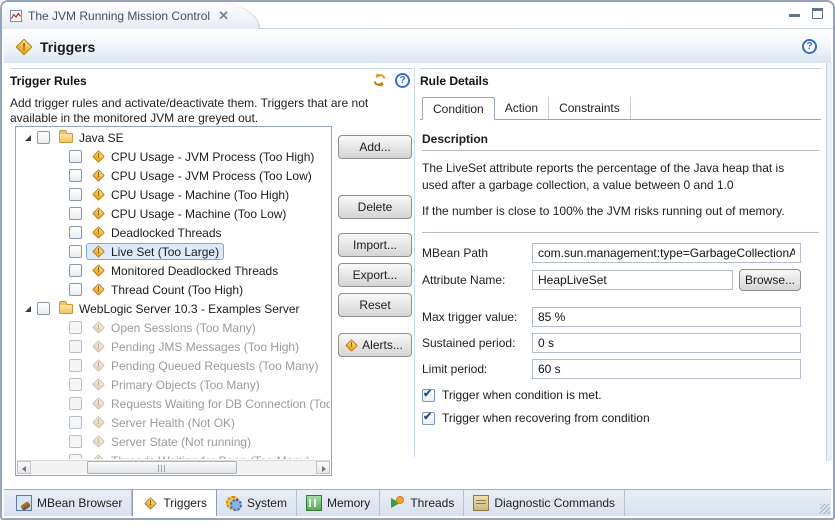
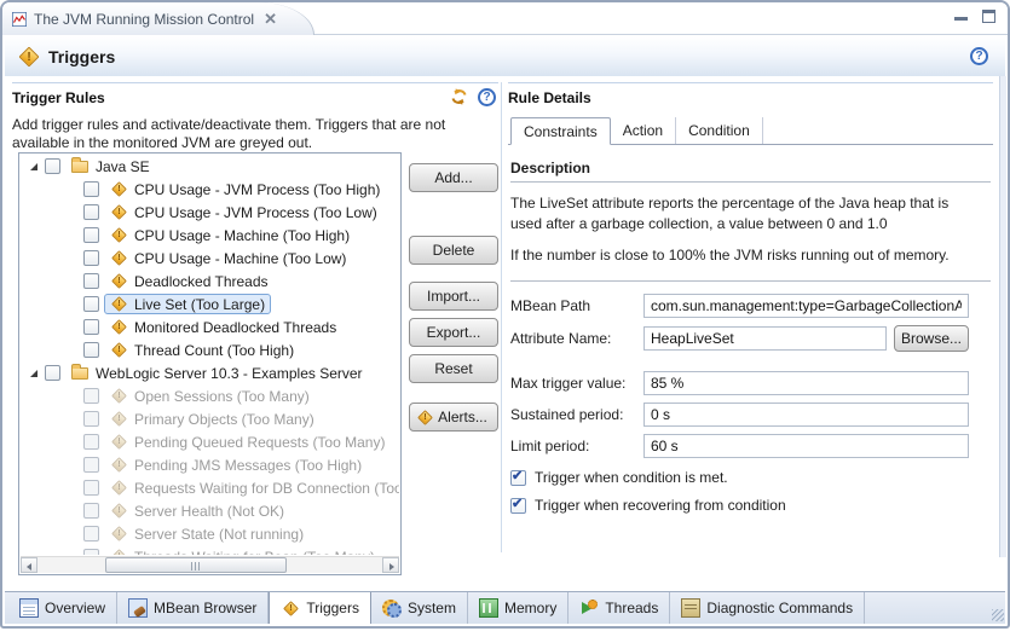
  The JVM Running Mission Control
  ✕
  Triggers
  Trigger Rules
  Add trigger rules and activate/deactivate them. Triggers that are not available in the monitored JVM are greyed out.
  Java SE
  CPU Usage - JVM Process (Too High)
  CPU Usage - JVM Process (Too Low)
  CPU Usage - Machine (Too High)
  CPU Usage - Machine (Too Low)
  Deadlocked Threads
  Live Set (Too Large)
  Monitored Deadlocked Threads
  Thread Count (Too High)
  WebLogic Server 10.3 - Examples Server
  Open Sessions (Too Many)
- Pending JMS Messages (Too High)
+ Primary Objects (Too Many)
  Pending Queued Requests (Too Many)
- Primary Objects (Too Many)
+ Pending JMS Messages (Too High)
  Requests Waiting for DB Connection (Too
  Server Health (Not OK)
  Server State (Not running)
  Add...
  Delete
  Import...
  Export...
  Reset
  Alerts...
  Rule Details
- Condition
+ Constraints
  Action
- Constraints
+ Condition
  Description
  The LiveSet attribute reports the percentage of the Java heap that is used after a garbage collection, a value between 0 and 1.0
  If the number is close to 100% the JVM risks running out of memory.
  MBean Path
  com.sun.management:type=GarbageCollectionA
  Attribute Name:
  HeapLiveSet
  Browse...
  Max trigger value:
  85 %
  Sustained period:
  0 s
  Limit period:
  60 s
  Trigger when condition is met.
  Trigger when recovering from condition
+ Overview
  MBean Browser
  Triggers
  System
  Memory
  Threads
  Diagnostic Commands
